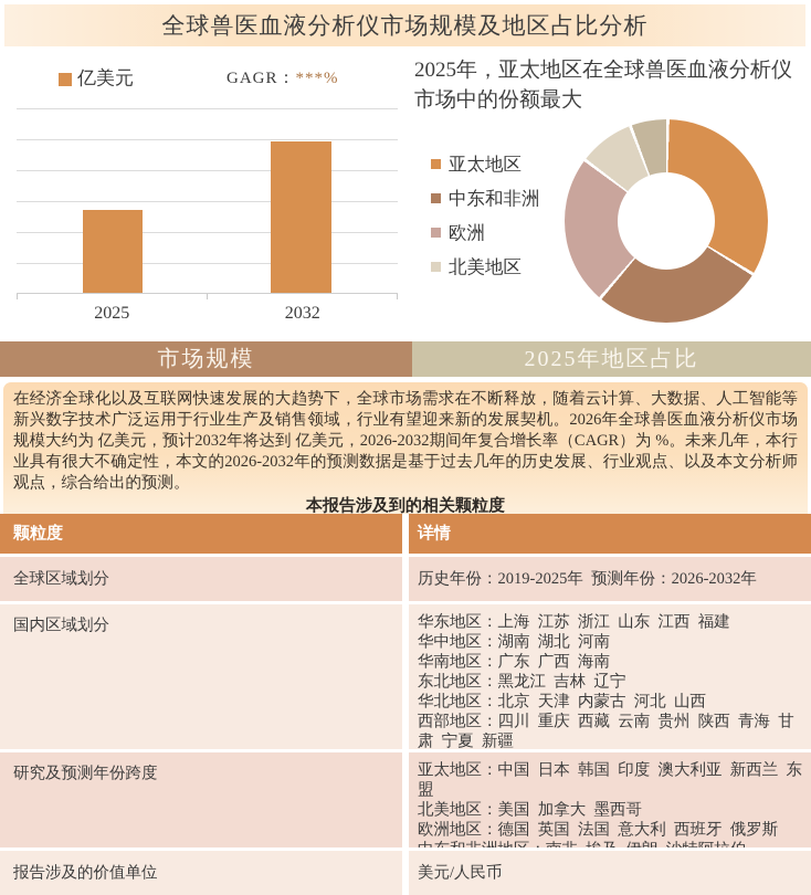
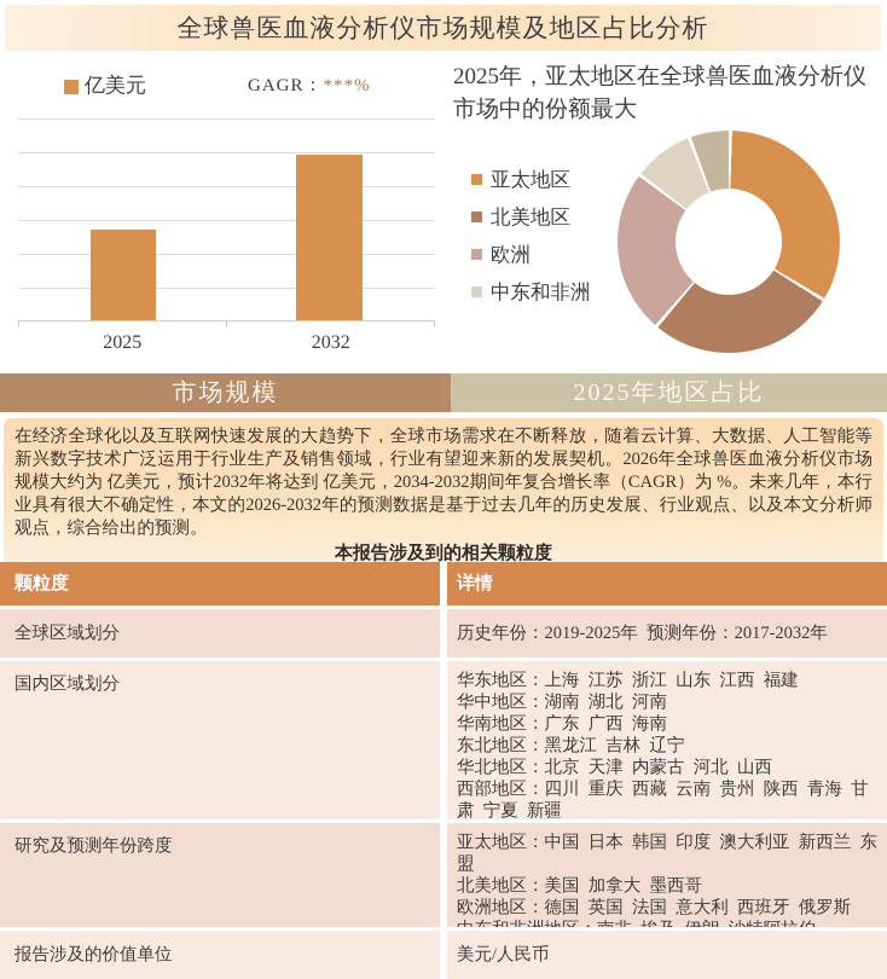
  全球兽医血液分析仪市场规模及地区占比分析
  亿美元
  GAGR：***%
  2025
  2032
  2025年，亚太地区在全球兽医血液分析仪市场中的份额最大
  亚太地区
- 中东和非洲
+ 北美地区
  欧洲
- 北美地区
+ 中东和非洲
  市场规模
  2025年地区占比
- 在经济全球化以及互联网快速发展的大趋势下，全球市场需求在不断释放，随着云计算、大数据、人工智能等新兴数字技术广泛运用于行业生产及销售领域，行业有望迎来新的发展契机。2026年全球兽医血液分析仪市场规模大约为 亿美元，预计2032年将达到 亿美元，2026-2032期间年复合增长率（CAGR）为 %。未来几年，本行业具有很大不确定性，本文的2026-2032年的预测数据是基于过去几年的历史发展、行业观点、以及本文分析师观点，综合给出的预测。
+ 在经济全球化以及互联网快速发展的大趋势下，全球市场需求在不断释放，随着云计算、大数据、人工智能等新兴数字技术广泛运用于行业生产及销售领域，行业有望迎来新的发展契机。2026年全球兽医血液分析仪市场规模大约为 亿美元，预计2032年将达到 亿美元，2034-2032期间年复合增长率（CAGR）为 %。未来几年，本行业具有很大不确定性，本文的2026-2032年的预测数据是基于过去几年的历史发展、行业观点、以及本文分析师观点，综合给出的预测。
  本报告涉及到的相关颗粒度
  颗粒度
  详情
  全球区域划分
- 历史年份：2019-2025年 预测年份：2026-2032年
+ 历史年份：2019-2025年 预测年份：2017-2032年
  国内区域划分
  华东地区：上海 江苏 浙江 山东 江西 福建
  华中地区：湖南 湖北 河南
  华南地区：广东 广西 海南
  东北地区：黑龙江 吉林 辽宁
  华北地区：北京 天津 内蒙古 河北 山西
  西部地区：四川 重庆 西藏 云南 贵州 陕西 青海 甘肃 宁夏 新疆
  研究及预测年份跨度
  亚太地区：中国 日本 韩国 印度 澳大利亚 新西兰 东盟
  北美地区：美国 加拿大 墨西哥
  欧洲地区：德国 英国 法国 意大利 西班牙 俄罗斯
  报告涉及的价值单位
  美元/人民币
